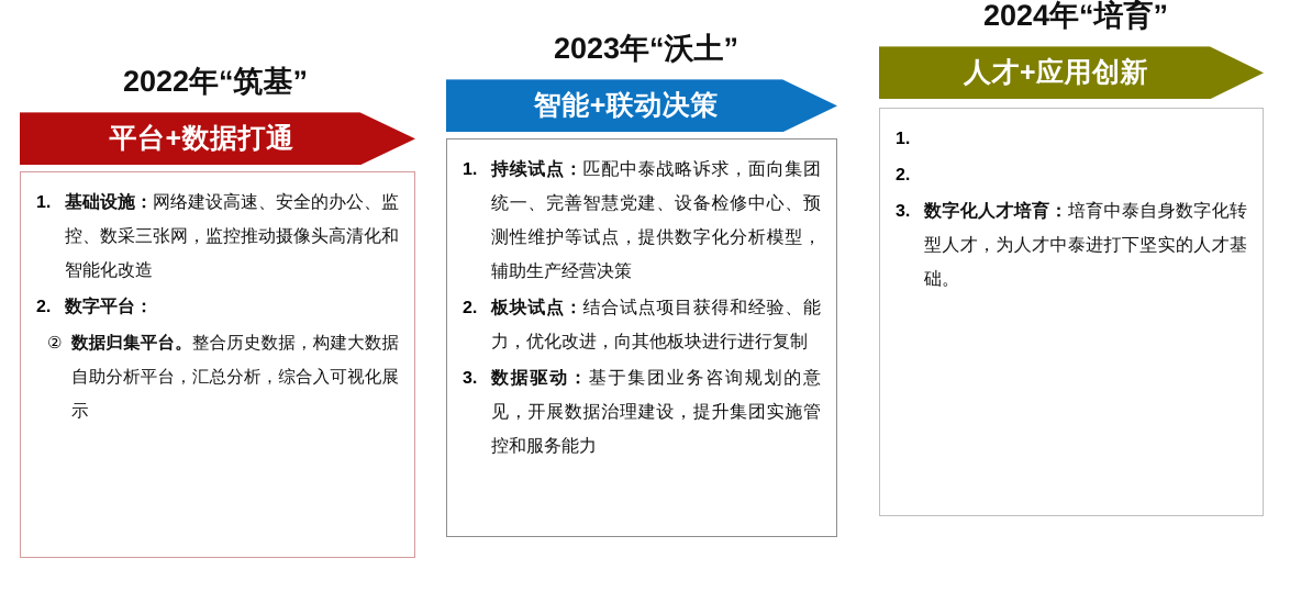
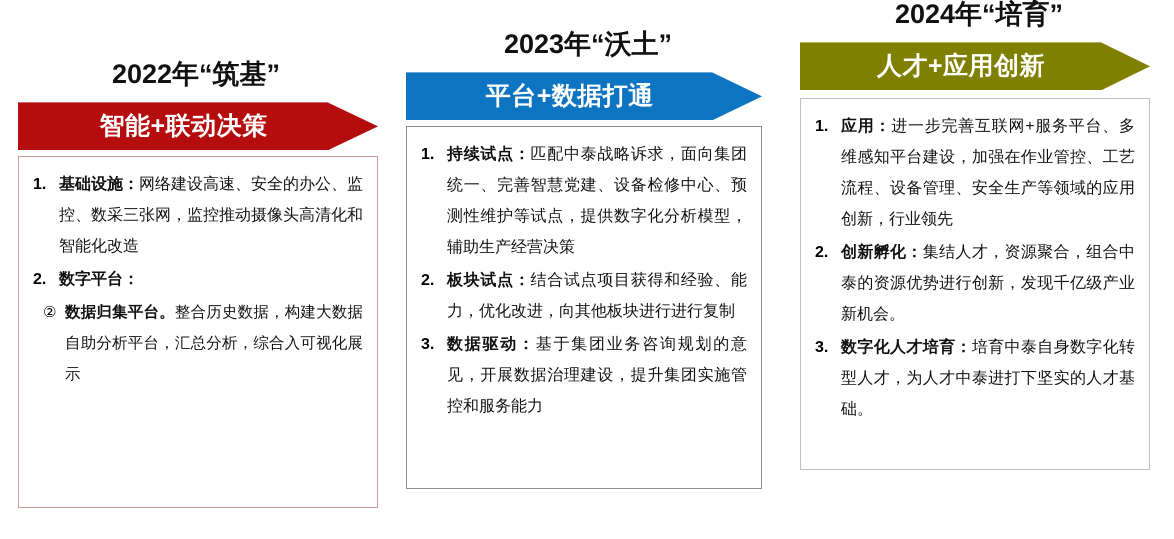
  2022年“筑基”
- 平台+数据打通
+ 智能+联动决策
  1.
  基础设施：网络建设高速、安全的办公、监控、数采三张网，监控推动摄像头高清化和智能化改造
  2.
  数字平台：
  ②
  数据归集平台。整合历史数据，构建大数据自助分析平台，汇总分析，综合入可视化展示
  2023年“沃土”
- 智能+联动决策
+ 平台+数据打通
  1.
  持续试点：匹配中泰战略诉求，面向集团统一、完善智慧党建、设备检修中心、预测性维护等试点，提供数字化分析模型，辅助生产经营决策
  2.
  板块试点：结合试点项目获得和经验、能力，优化改进，向其他板块进行进行复制
  3.
  数据驱动：基于集团业务咨询规划的意见，开展数据治理建设，提升集团实施管控和服务能力
  2024年“培育”
  人才+应用创新
  1.
+ 应用：进一步完善互联网+服务平台、多维感知平台建设，加强在作业管控、工艺流程、设备管理、安全生产等领域的应用创新，行业领先
  2.
+ 创新孵化：集结人才，资源聚合，组合中泰的资源优势进行创新，发现千亿级产业新机会。
  3.
  数字化人才培育：培育中泰自身数字化转型人才，为人才中泰进打下坚实的人才基础。
